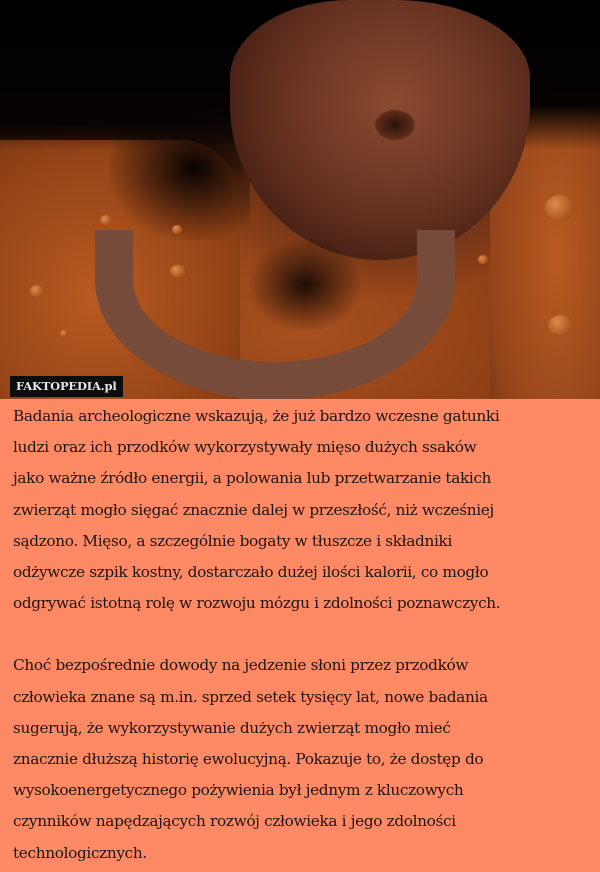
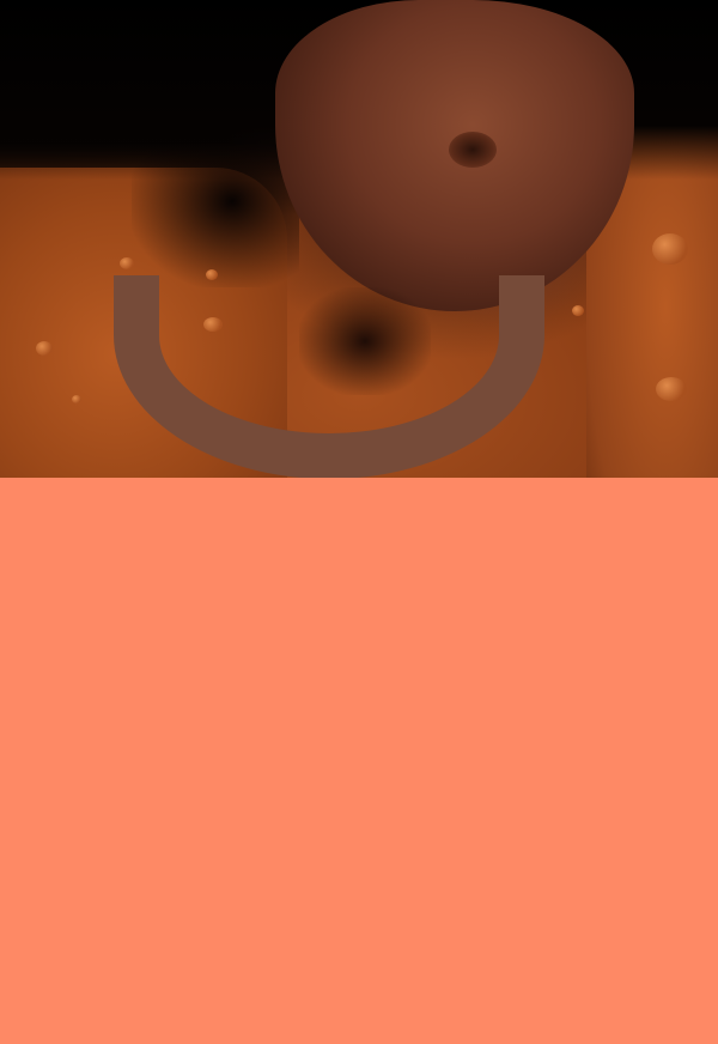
- FAKTOPEDIA.pl
- Badania archeologiczne wskazują, że już bardzo wczesne gatunki
- ludzi oraz ich przodków wykorzystywały mięso dużych ssaków
- jako ważne źródło energii, a polowania lub przetwarzanie takich
- zwierząt mogło sięgać znacznie dalej w przeszłość, niż wcześniej
- sądzono. Mięso, a szczególnie bogaty w tłuszcze i składniki
- odżywcze szpik kostny, dostarczało dużej ilości kalorii, co mogło
- odgrywać istotną rolę w rozwoju mózgu i zdolności poznawczych.
- Choć bezpośrednie dowody na jedzenie słoni przez przodków
- człowieka znane są m.in. sprzed setek tysięcy lat, nowe badania
- sugerują, że wykorzystywanie dużych zwierząt mogło mieć
- znacznie dłuższą historię ewolucyjną. Pokazuje to, że dostęp do
- wysokoenergetycznego pożywienia był jednym z kluczowych
- czynników napędzających rozwój człowieka i jego zdolności
- technologicznych.
